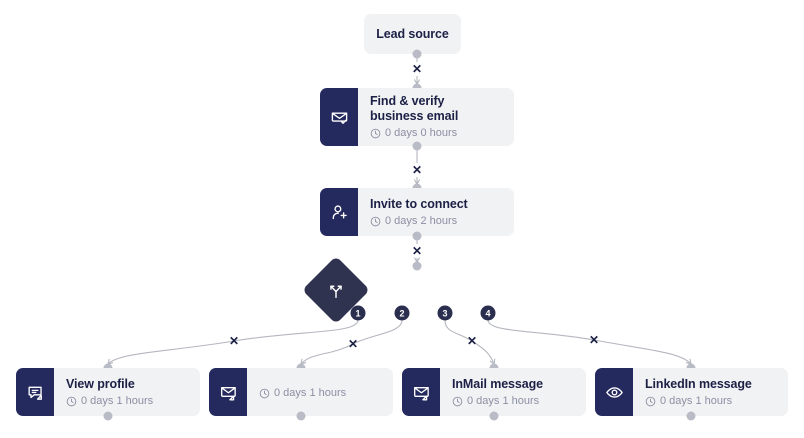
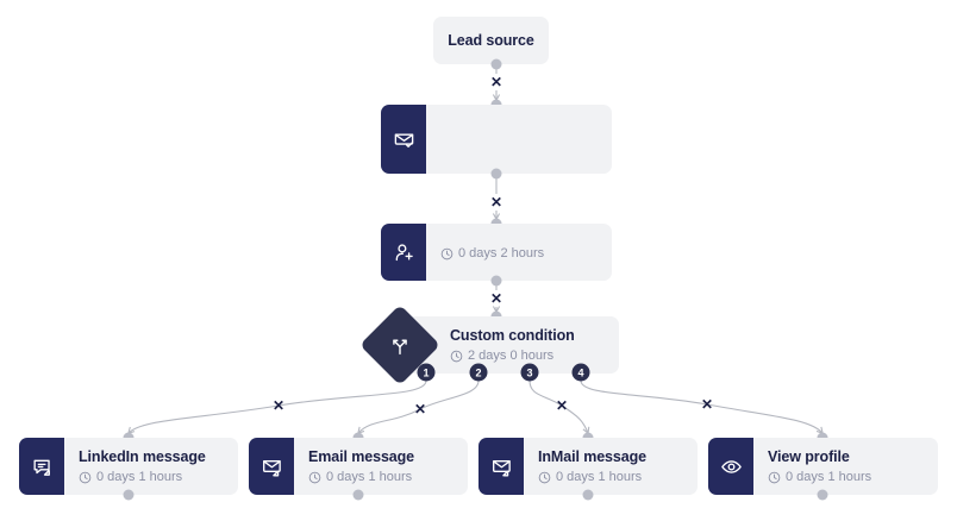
  Lead source
- Find & verify
- business email
- 0 days 0 hours
- Invite to connect
  0 days 2 hours
+ Custom condition
+ 2 days 0 hours
  1
  2
  3
  4
- View profile
+ LinkedIn message
  0 days 1 hours
+ Email message
  0 days 1 hours
  InMail message
  0 days 1 hours
- LinkedIn message
+ View profile
  0 days 1 hours
  ✕
  ✕
  ✕
  ✕
  ✕
  ✕
  ✕
